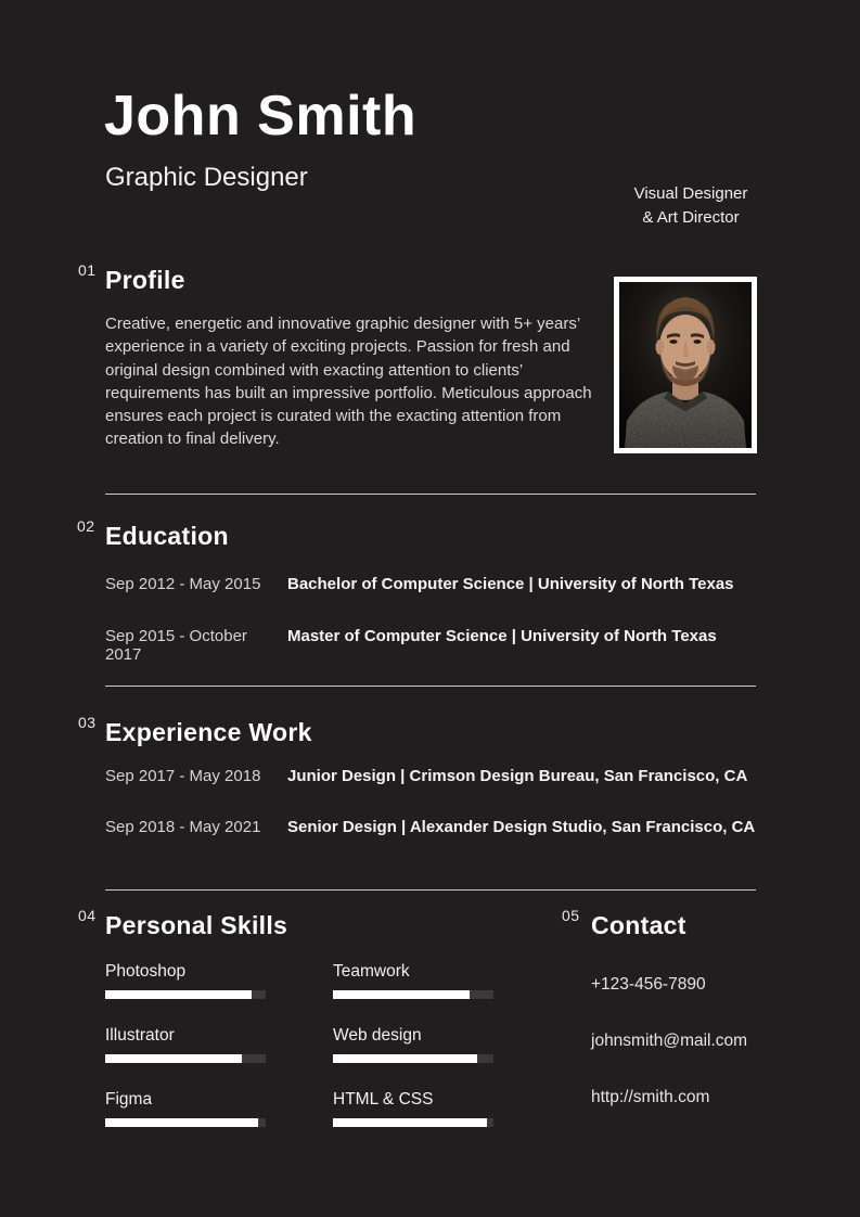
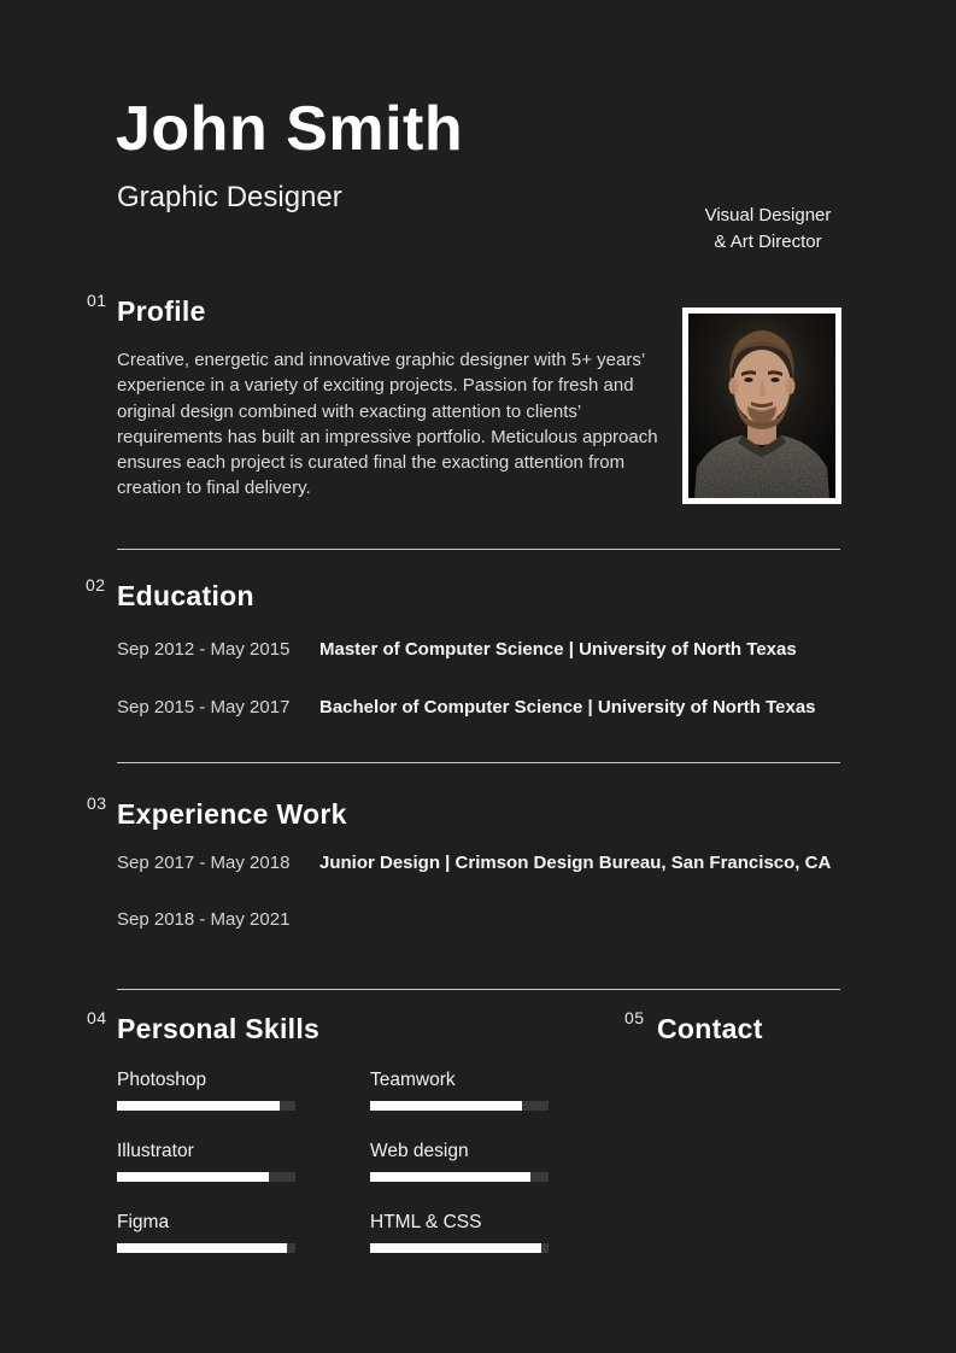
  John Smith
  Graphic Designer
  Visual Designer
  & Art Director
  01
  Profile
- Creative, energetic and innovative graphic designer with 5+ years’ experience in a variety of exciting projects. Passion for fresh and original design combined with exacting attention to clients’ requirements has built an impressive portfolio. Meticulous approach ensures each project is curated with the exacting attention from creation to final delivery.
+ Creative, energetic and innovative graphic designer with 5+ years’ experience in a variety of exciting projects. Passion for fresh and original design combined with exacting attention to clients’ requirements has built an impressive portfolio. Meticulous approach ensures each project is curated final the exacting attention from creation to final delivery.
  02
  Education
  Sep 2012 - May 2015
- Bachelor of Computer Science | University of North Texas
+ Master of Computer Science | University of North Texas
- Sep 2015 - October 2017
+ Sep 2015 - May 2017
- Master of Computer Science | University of North Texas
+ Bachelor of Computer Science | University of North Texas
  03
  Experience Work
  Sep 2017 - May 2018
  Junior Design | Crimson Design Bureau, San Francisco, CA
  Sep 2018 - May 2021
- Senior Design | Alexander Design Studio, San Francisco, CA
  04
  Personal Skills
  Photoshop
  Illustrator
  Figma
  Teamwork
  Web design
  HTML & CSS
  05
  Contact
- +123-456-7890
- johnsmith@mail.com
- http://smith.com
